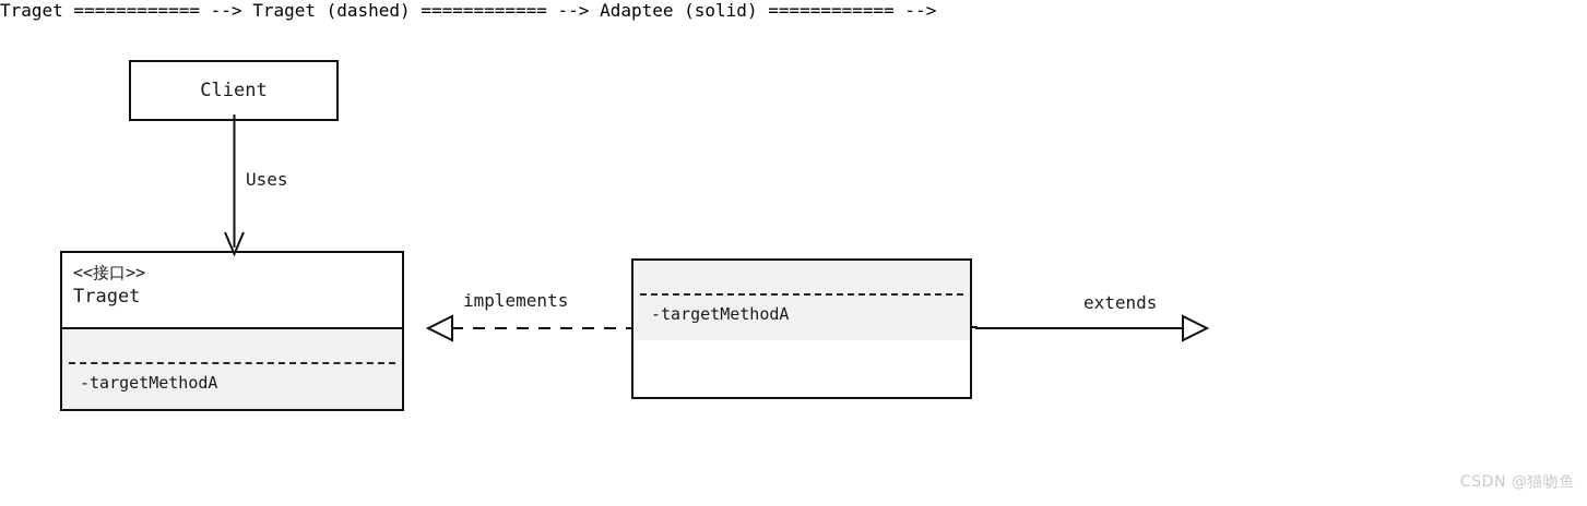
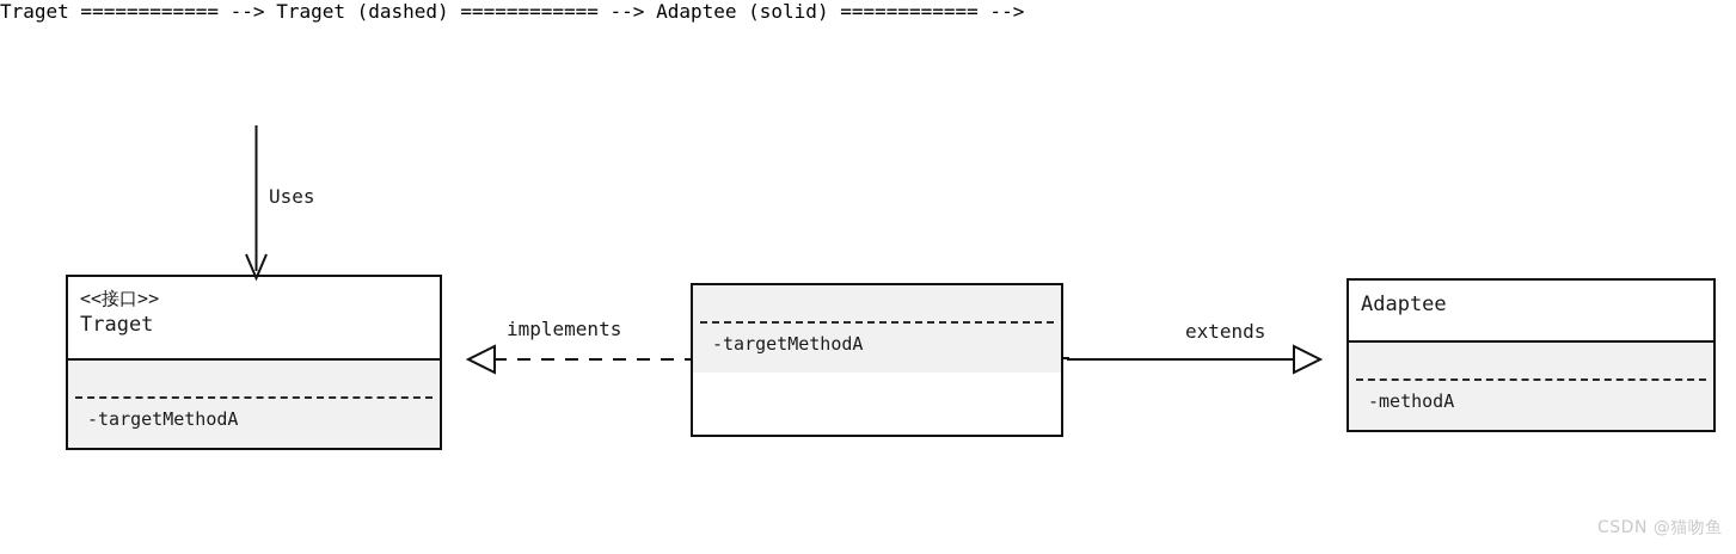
- Client
  <<接口>>
  Traget
  -targetMethodA
  -targetMethodA
+ Adaptee
+ -methodA
  Traget ============ --> Traget (dashed) ============ --> Adaptee (solid) ============ -->
  Uses
  implements
  extends
  CSDN @猫吻鱼
